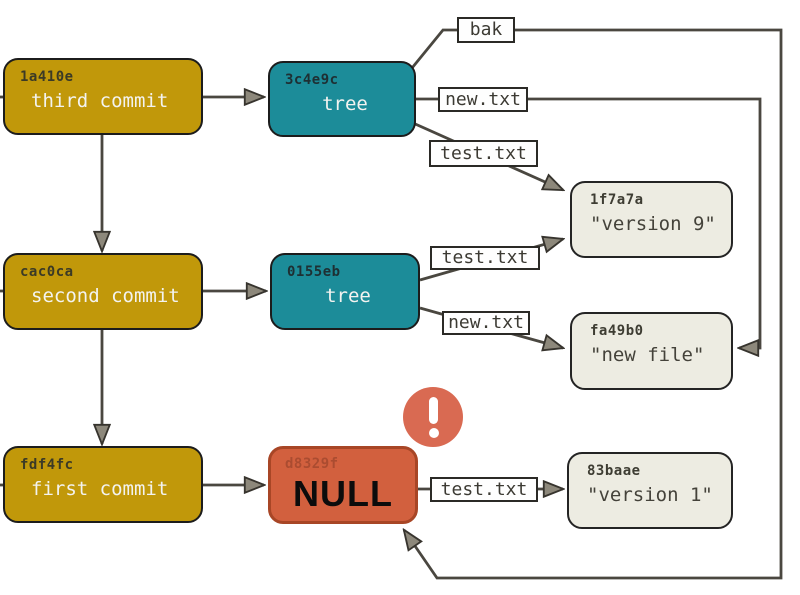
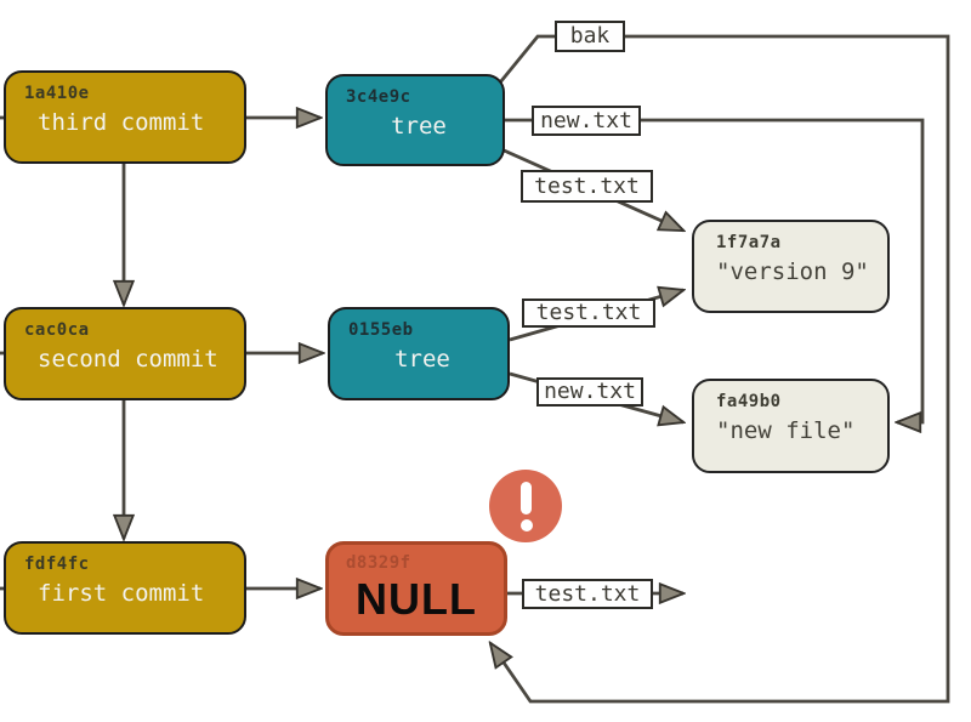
  bak
  new.txt
  test.txt
  test.txt
  new.txt
  test.txt
  1a410e
  third commit
  cac0ca
  second commit
  fdf4fc
  first commit
  3c4e9c
  tree
  0155eb
  tree
  d8329f
  NULL
  1f7a7a
  "version 9"
  fa49b0
  "new file"
- 83baae
- "version 1"
